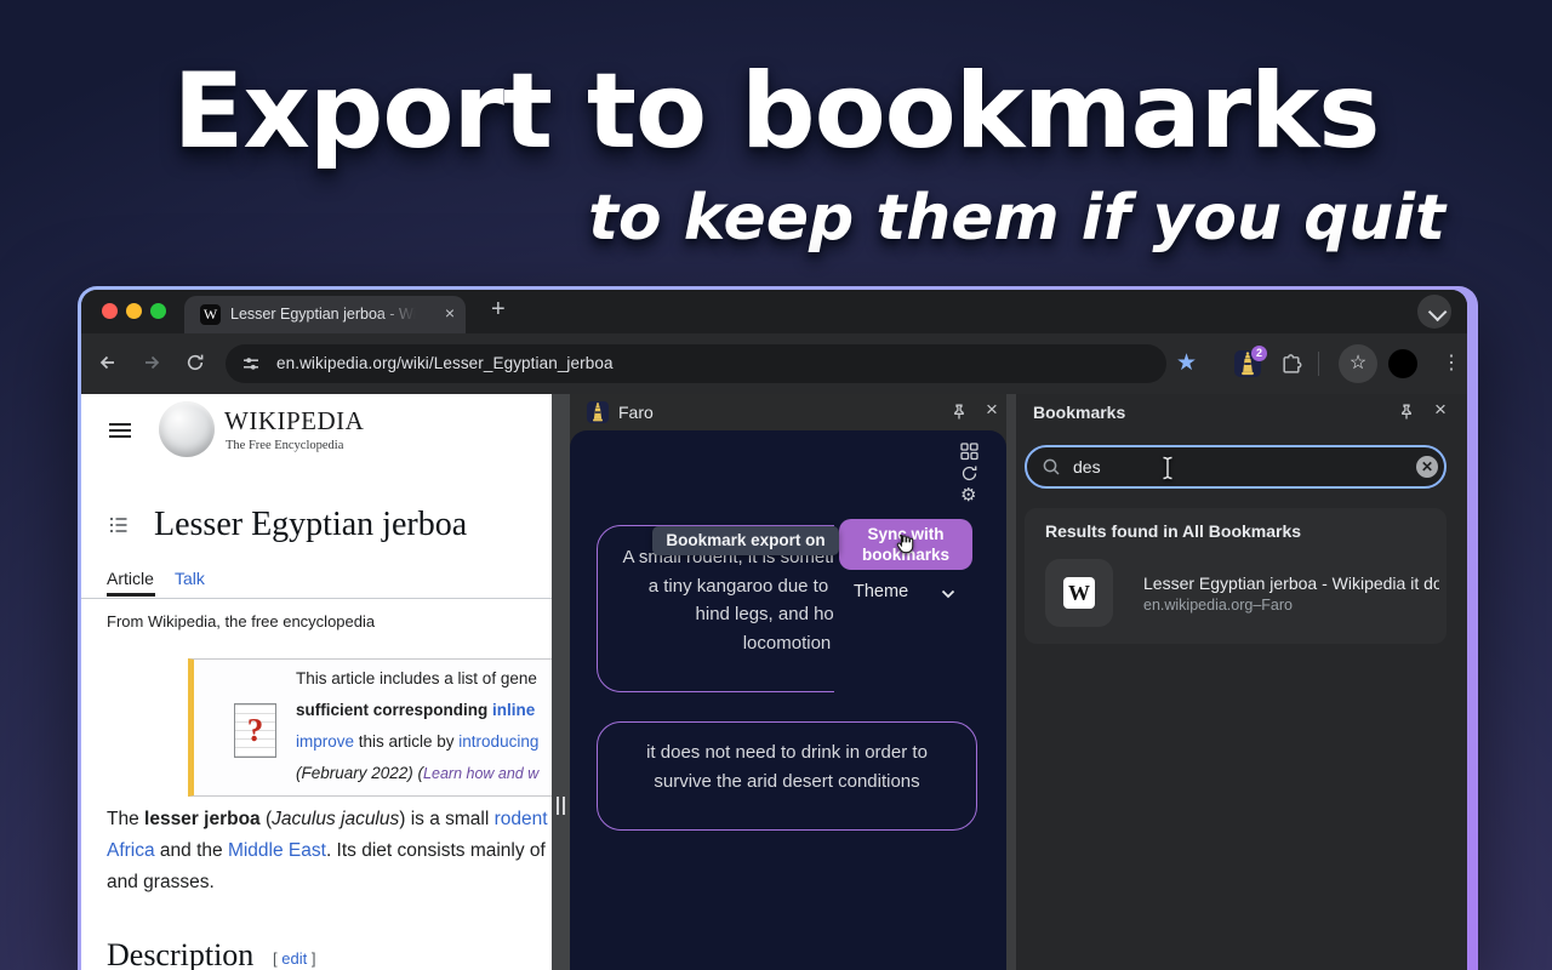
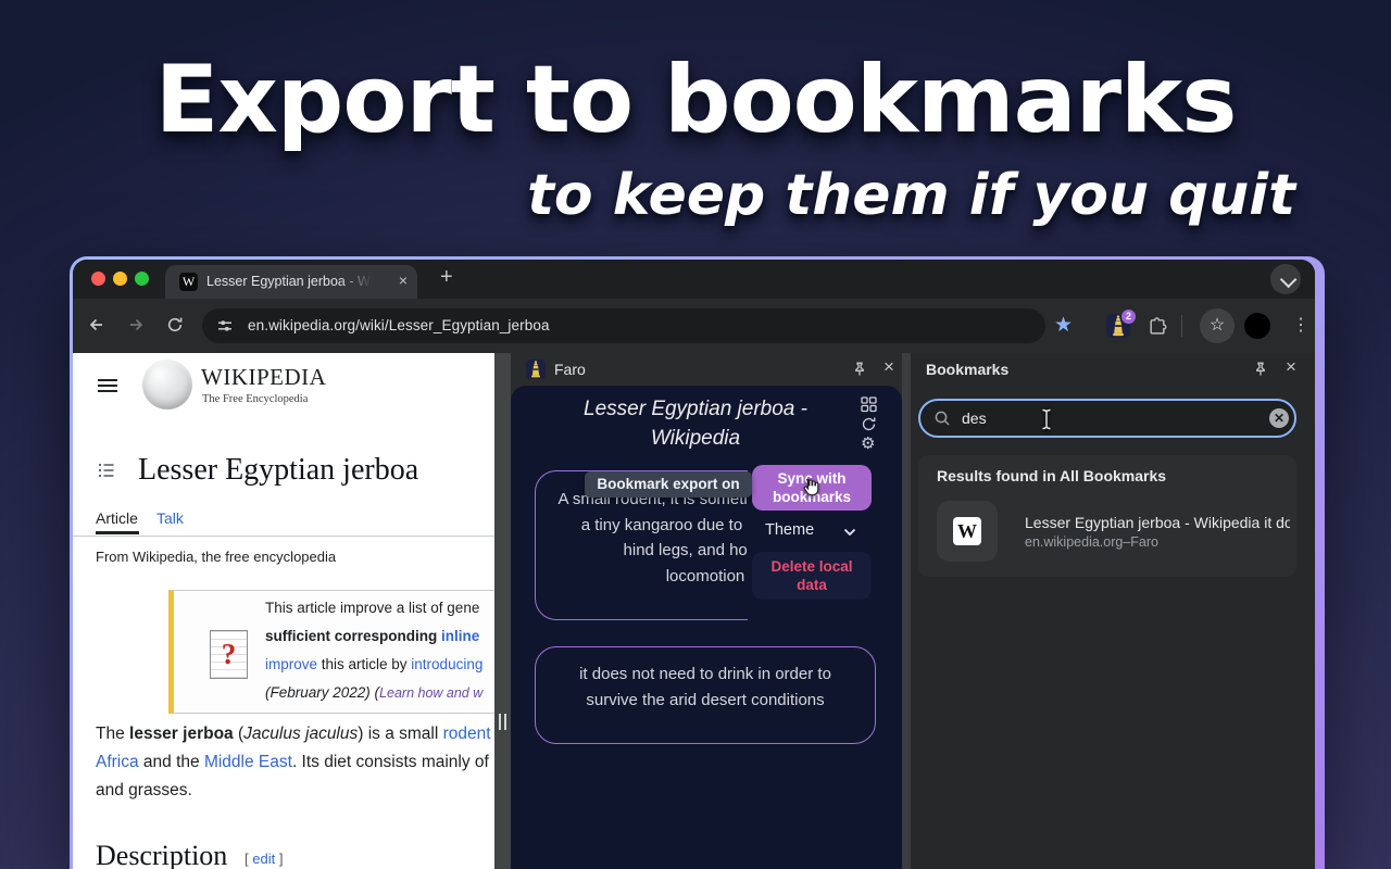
  Export to bookmarks
  to keep them if you quit
  W
  Lesser Egyptian jerboa - Wi
  ×
  +
  en.wikipedia.org/wiki/Lesser_Egyptian_jerboa
  ★
  2
  ☆
  ⋮
  WIKIPEDIA
  The Free Encyclopedia
  Lesser Egyptian jerboa
  Article
  Talk
  From Wikipedia, the free encyclopedia
  ?
- This article includes a list of gene
+ This article improve a list of gene
  sufficient corresponding inline
  improve this article by introducing
  (February 2022) (Learn how and w
  The lesser jerboa (Jaculus jaculus) is a small rodent
  Africa and the Middle East. Its diet consists mainly of
  and grasses.
  Description
  [ edit ]
  Faro
  ×
+ Lesser Egyptian jerboa - Wikipedia
  ⚙
  hind legs, and ho
  locomotion
  Sync with bookmarks
  Theme
+ Delete local data
  Bookmark export on
  it does not need to drink in order to survive the arid desert conditions
  Bookmarks
  ×
  des
  ✕
  Results found in All Bookmarks
  W
  Lesser Egyptian jerboa - Wikipedia it do
  en.wikipedia.org–Faro
